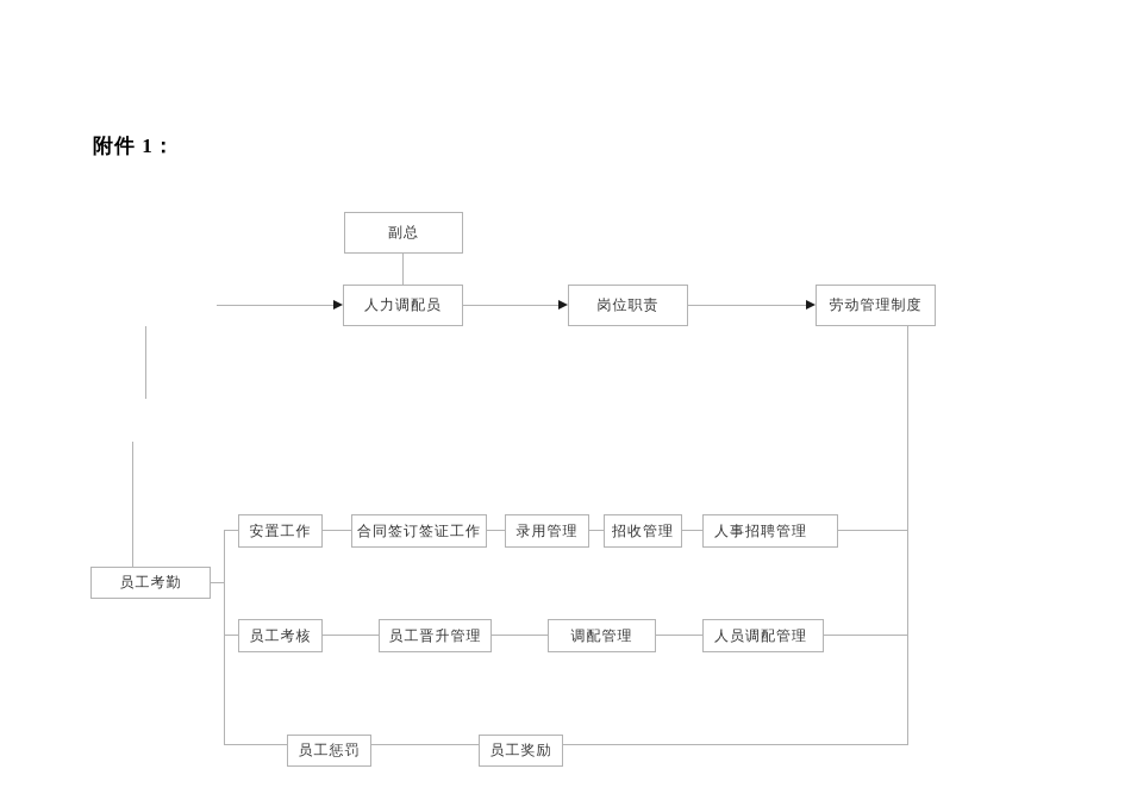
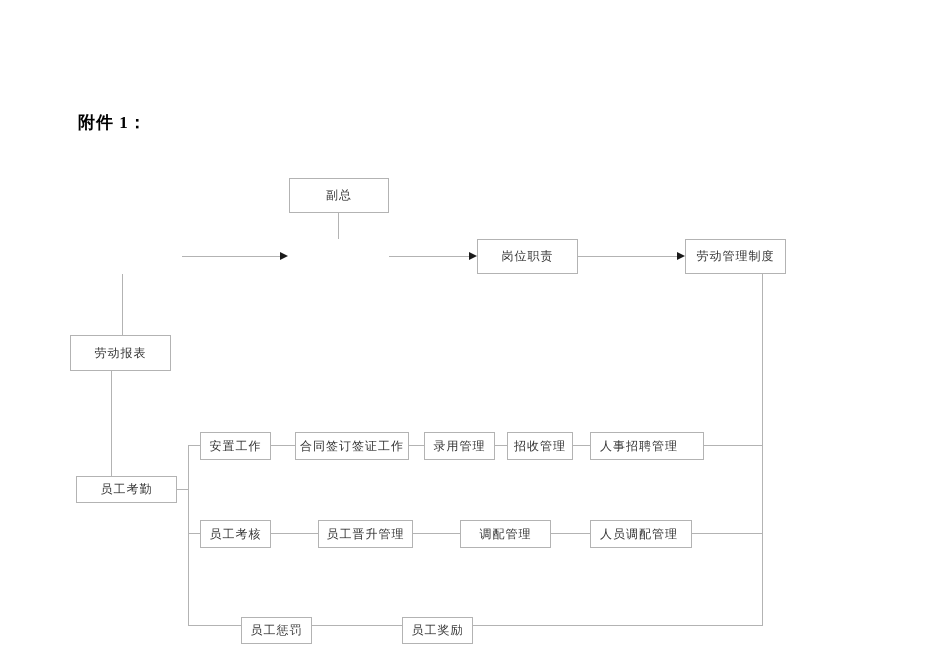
  附件 1：
  副总
- 人力调配员
  岗位职责
  劳动管理制度
+ 劳动报表
  员工考勤
  安置工作
  合同签订签证工作
  录用管理
  招收管理
  人事招聘管理
  员工考核
  员工晋升管理
  调配管理
  人员调配管理
  员工惩罚
  员工奖励
